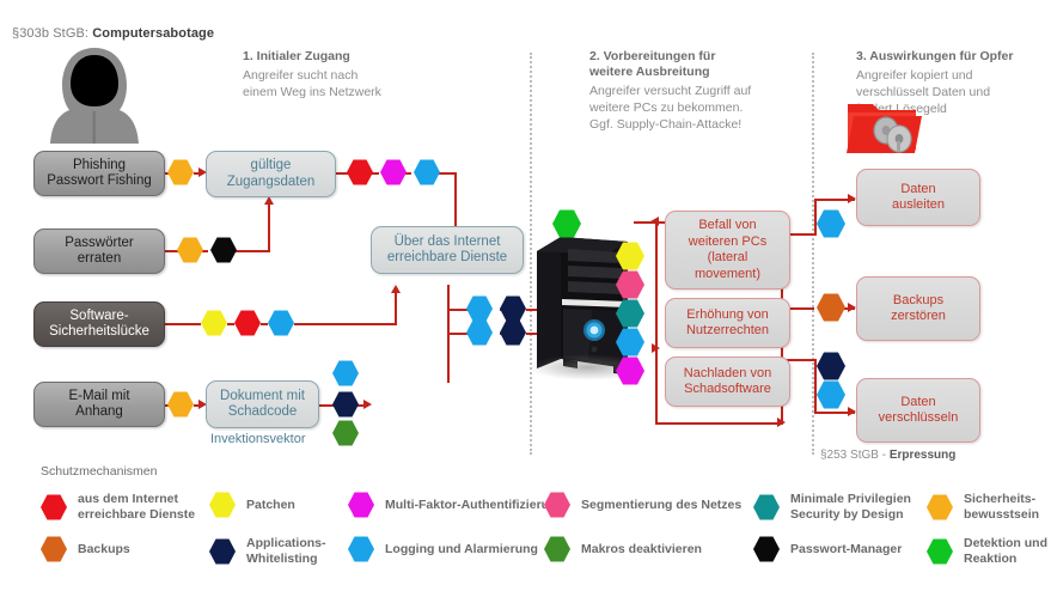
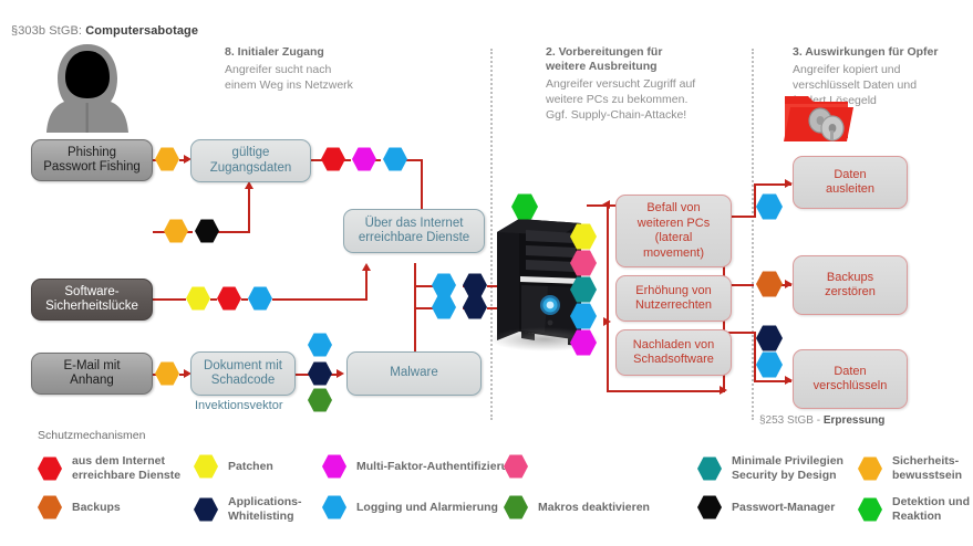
  §303b StGB: Computersabotage
- 1. Initialer Zugang
+ 8. Initialer Zugang
  Angreifer sucht nach
  einem Weg ins Netzwerk
  2. Vorbereitungen für
  weitere Ausbreitung
  Angreifer versucht Zugriff auf
  weitere PCs zu bekommen.
  Ggf. Supply-Chain-Attacke!
  3. Auswirkungen für Opfer
  Angreifer kopiert und
  verschlüsselt Daten und
  ert Lösegeld
  Phishing
  Passwort Fishing
- Passwörter
- erraten
  Software-
  Sicherheitslücke
  E-Mail mit
  Anhang
  gültige
  Zugangsdaten
  Über das Internet
  erreichbare Dienste
  Dokument mit
  Schadcode
+ Malware
  Invektionsvektor
  Befall von
  weiteren PCs
  (lateral
  movement)
  Erhöhung von
  Nutzerrechten
  Nachladen von
  Schadsoftware
  Daten
  ausleiten
  Backups
  zerstören
  Daten
  verschlüsseln
  §253 StGB - Erpressung
  Schutzmechanismen
  aus dem Internet
  erreichbare Dienste
  Backups
  Patchen
  Applications-
  Whitelisting
  Multi-Faktor-Authentifizier
  Logging und Alarmierung
- Segmentierung des Netzes
  Makros deaktivieren
  Minimale Privilegien
  Security by Design
  Passwort-Manager
  Sicherheits-
  bewusstsein
  Detektion und
  Reaktion
